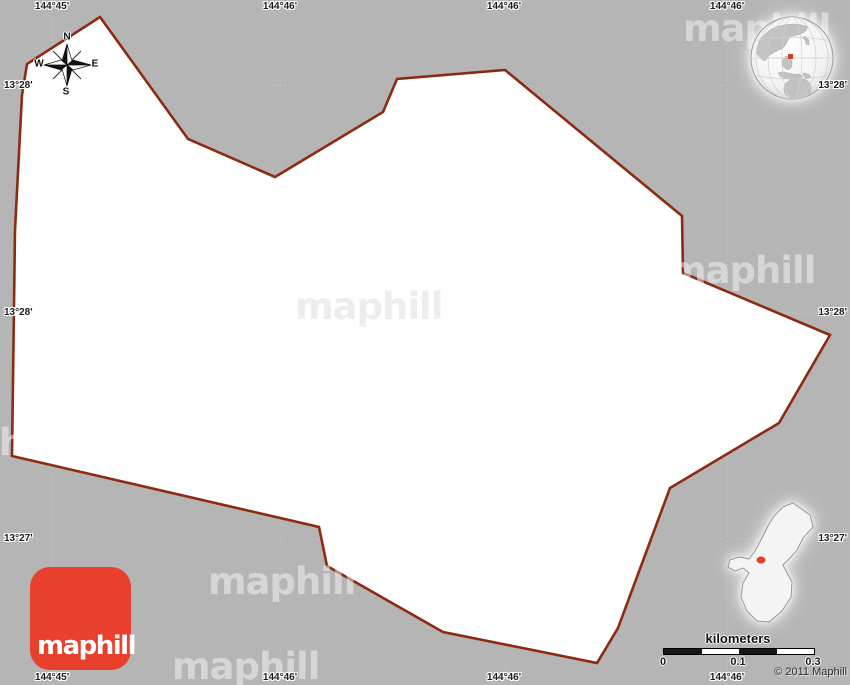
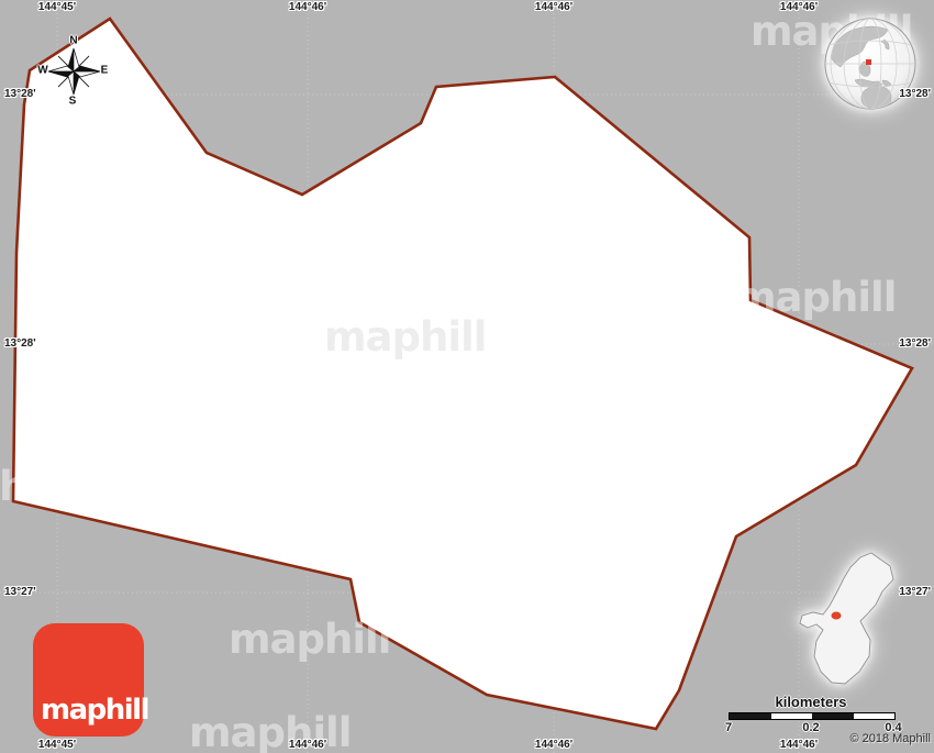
  maphill
  maphill
  maphill
  N
  E
  S
  W
  144°45'
  144°46'
  144°46'
  144°46'
  144°45'
  144°46'
  144°46'
  144°46'
  13°28'
  13°28'
  13°27'
  13°28'
  13°28'
  13°27'
  kilometers
- 0
+ 7
- 0.1
+ 0.2
- 0.3
+ 0.4
- © 2011 Maphill
+ © 2018 Maphill
  maphill
